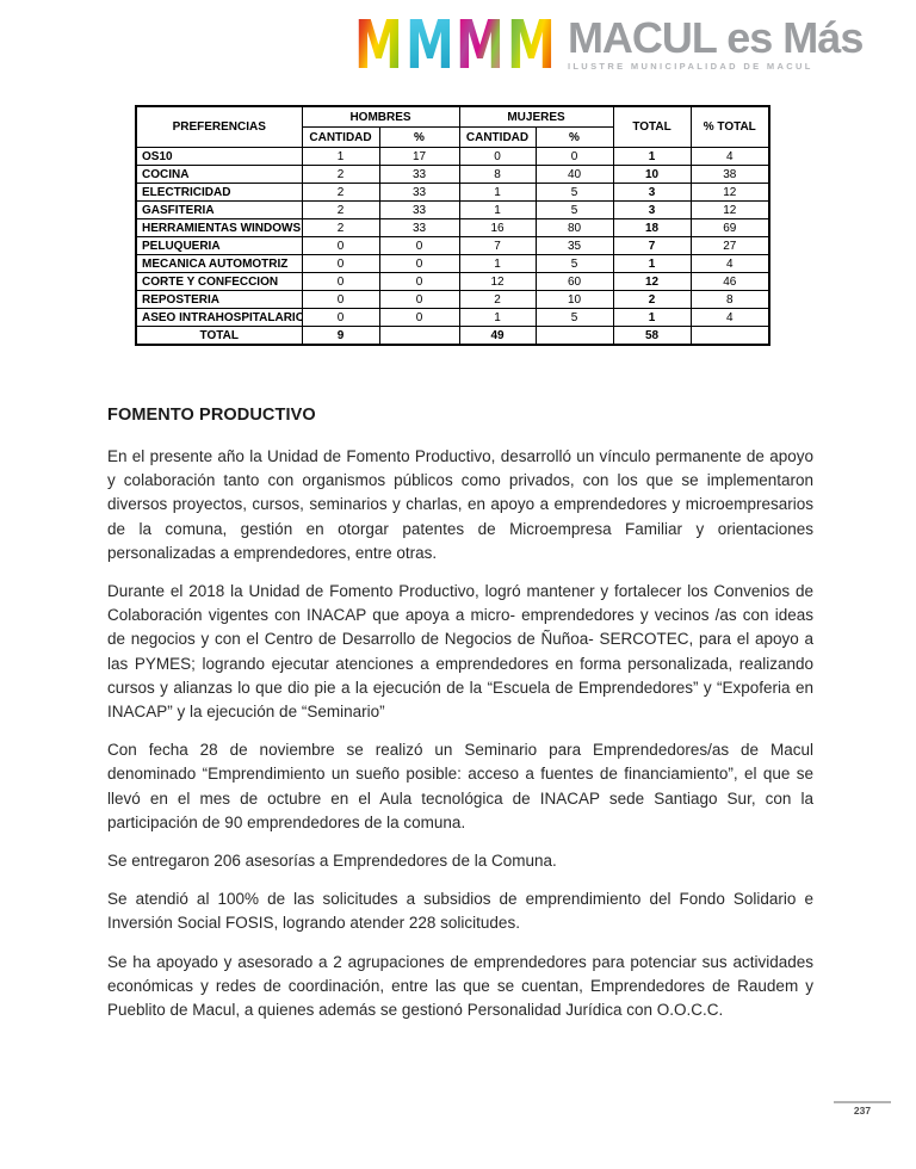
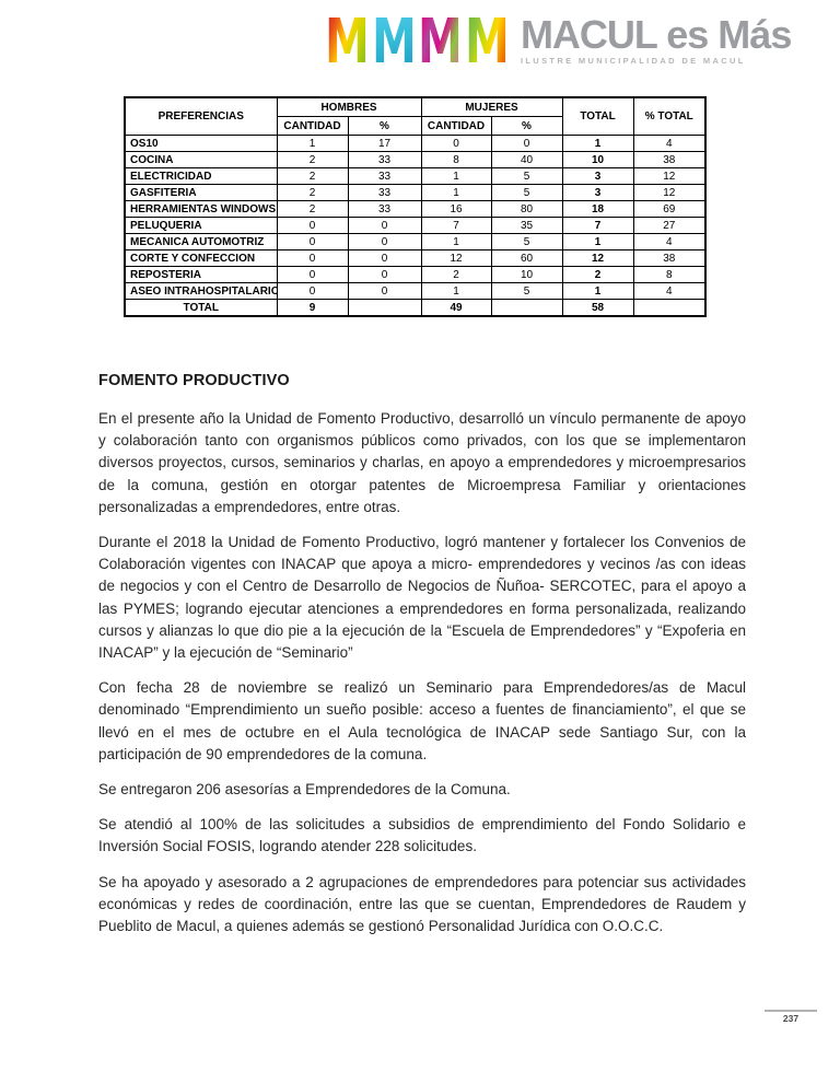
  M
  M
  M
  M
  MACUL es Más
  ILUSTRE MUNICIPALIDAD DE MACUL
  PREFERENCIAS	HOMBRES	MUJERES	TOTAL	% TOTAL
  CANTIDAD	%	CANTIDAD	%
  OS10	1	17	0	0	1	4
  COCINA	2	33	8	40	10	38
  ELECTRICIDAD	2	33	1	5	3	12
  GASFITERIA	2	33	1	5	3	12
  HERRAMIENTAS WINDOWS	2	33	16	80	18	69
  PELUQUERIA	0	0	7	35	7	27
  MECANICA AUTOMOTRIZ	0	0	1	5	1	4
- CORTE Y CONFECCION	0	0	12	60	12	46
+ CORTE Y CONFECCION	0	0	12	60	12	38
  REPOSTERIA	0	0	2	10	2	8
  ASEO INTRAHOSPITALARIO	0	0	1	5	1	4
  TOTAL	9		49		58
  FOMENTO PRODUCTIVO
  En el presente año la Unidad de Fomento Productivo, desarrolló un vínculo permanente de apoyo y colaboración tanto con organismos públicos como privados, con los que se implementaron diversos proyectos, cursos, seminarios y charlas, en apoyo a emprendedores y microempresarios de la comuna, gestión en otorgar patentes de Microempresa Familiar y orientaciones personalizadas a emprendedores, entre otras.
  Durante el 2018 la Unidad de Fomento Productivo, logró mantener y fortalecer los Convenios de Colaboración vigentes con INACAP que apoya a micro- emprendedores y vecinos /as con ideas de negocios y con el Centro de Desarrollo de Negocios de Ñuñoa- SERCOTEC, para el apoyo a las PYMES; logrando ejecutar atenciones a emprendedores en forma personalizada, realizando cursos y alianzas lo que dio pie a la ejecución de la “Escuela de Emprendedores” y “Expoferia en INACAP” y la ejecución de “Seminario”
  Con fecha 28 de noviembre se realizó un Seminario para Emprendedores/as de Macul denominado “Emprendimiento un sueño posible: acceso a fuentes de financiamiento”, el que se llevó en el mes de octubre en el Aula tecnológica de INACAP sede Santiago Sur, con la participación de 90 emprendedores de la comuna.
  Se entregaron 206 asesorías a Emprendedores de la Comuna.
  Se atendió al 100% de las solicitudes a subsidios de emprendimiento del Fondo Solidario e Inversión Social FOSIS, logrando atender 228 solicitudes.
  Se ha apoyado y asesorado a 2 agrupaciones de emprendedores para potenciar sus actividades económicas y redes de coordinación, entre las que se cuentan, Emprendedores de Raudem y Pueblito de Macul, a quienes además se gestionó Personalidad Jurídica con O.O.C.C.
  237
